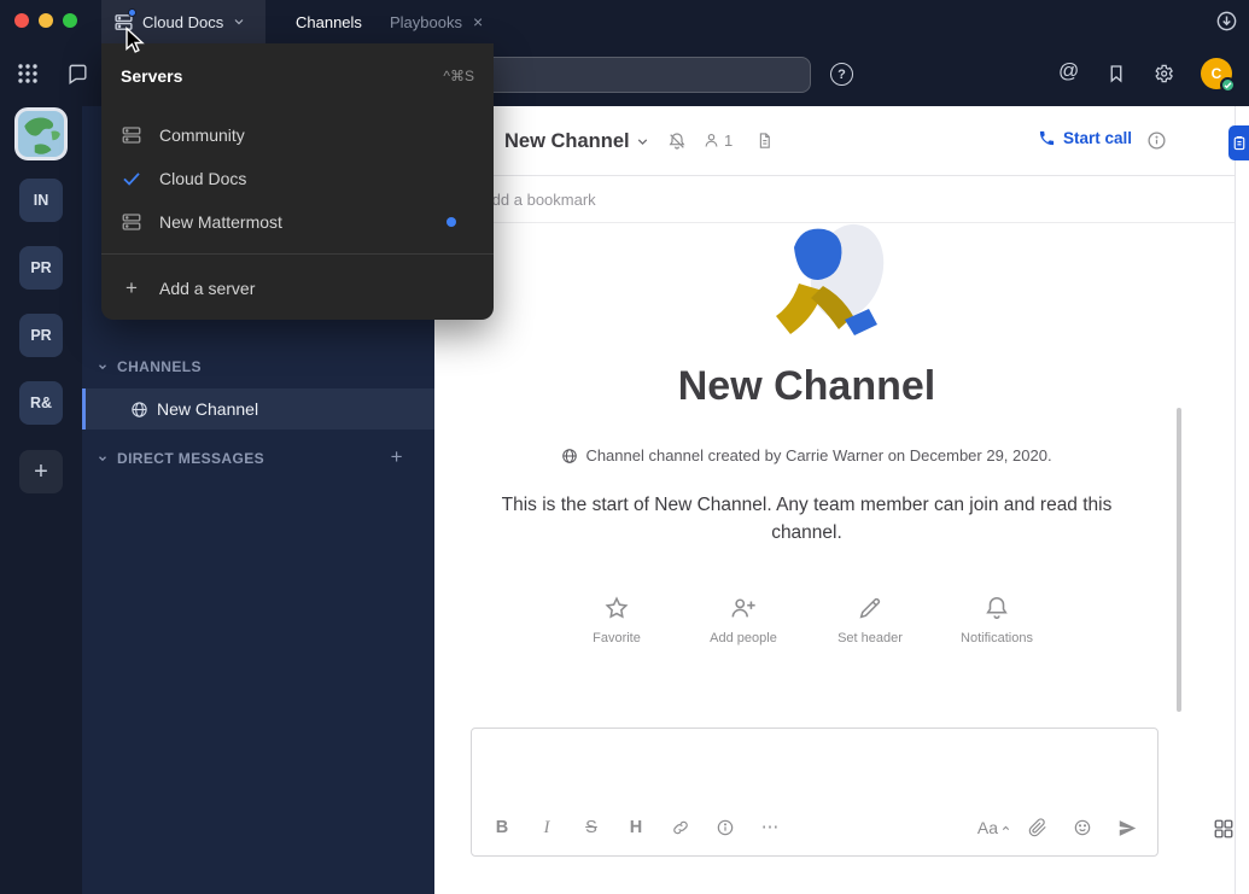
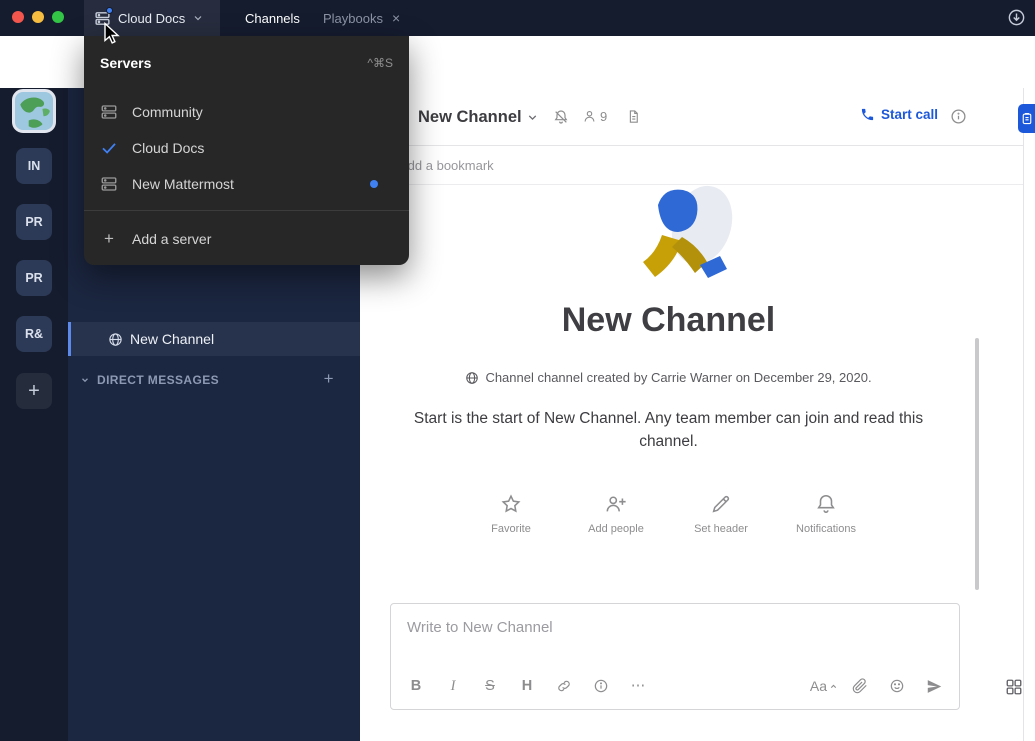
  Cloud Docs
  Channels
  Playbooks
  ×
- ?
- @
- C
  IN
  PR
  PR
  R&
  +
- CHANNELS
  New Channel
  DIRECT MESSAGES
  +
  New Channel
- 1
+ 9
  Start call
  dd a bookmark
  New Channel
  Channel channel created by Carrie Warner on December 29, 2020.
- This is the start of New Channel. Any team member can join and read this channel.
+ Start is the start of New Channel. Any team member can join and read this channel.
  Favorite
  Add people
  Set header
  Notifications
+ Write to New Channel
  B
  I
  S
  H
  ⋯
  Aa
  Servers
  ^⌘S
  Community
  Cloud Docs
  New Mattermost
  +
  Add a server
